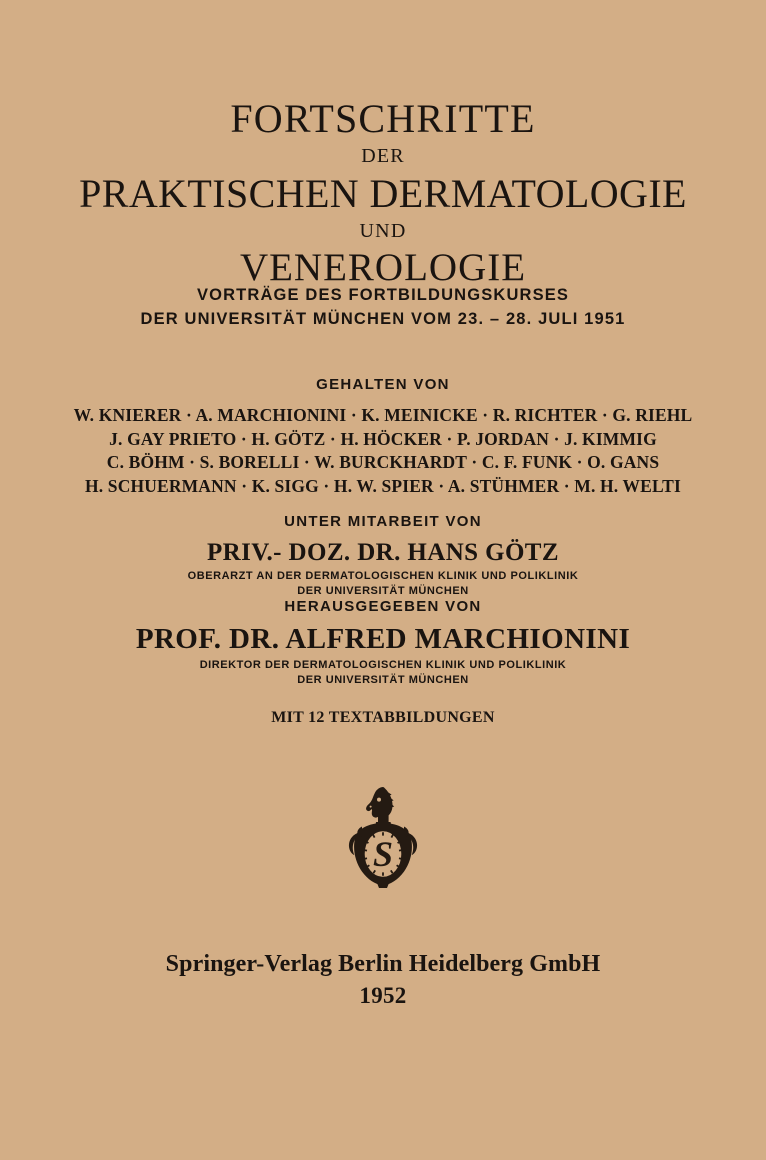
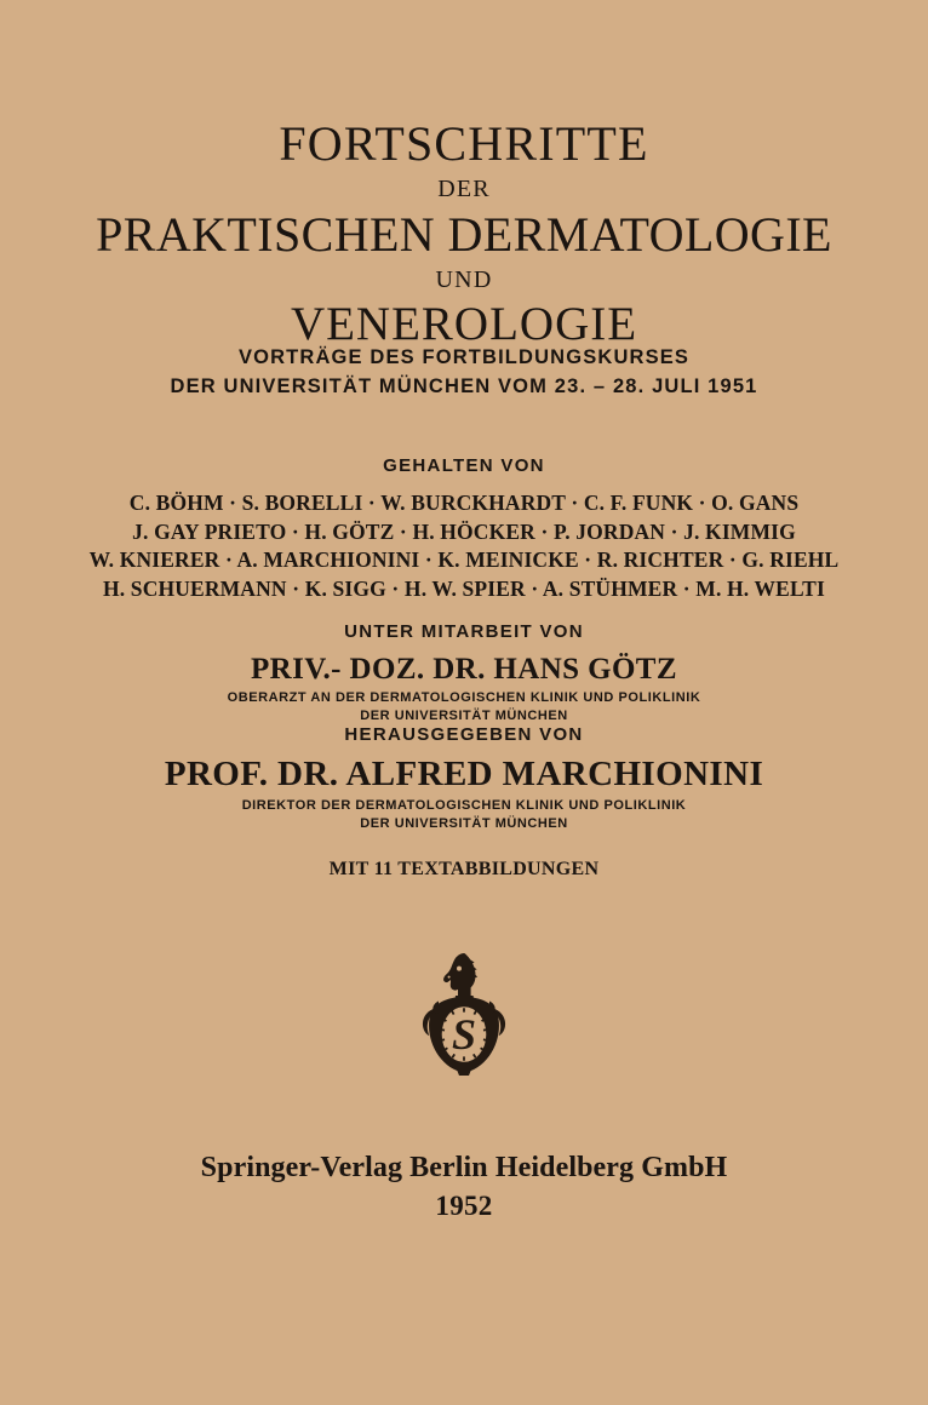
  FORTSCHRITTE
  DER
  PRAKTISCHEN DERMATOLOGIE
  UND
  VENEROLOGIE
  VORTRÄGE DES FORTBILDUNGSKURSES
  DER UNIVERSITÄT MÜNCHEN VOM 23. – 28. JULI 1951
  GEHALTEN VON
- W. KNIERER · A. MARCHIONINI · K. MEINICKE · R. RICHTER · G. RIEHL
+ C. BÖHM · S. BORELLI · W. BURCKHARDT · C. F. FUNK · O. GANS
  J. GAY PRIETO · H. GÖTZ · H. HÖCKER · P. JORDAN · J. KIMMIG
- C. BÖHM · S. BORELLI · W. BURCKHARDT · C. F. FUNK · O. GANS
+ W. KNIERER · A. MARCHIONINI · K. MEINICKE · R. RICHTER · G. RIEHL
  H. SCHUERMANN · K. SIGG · H. W. SPIER · A. STÜHMER · M. H. WELTI
  UNTER MITARBEIT VON
  PRIV.- DOZ. DR. HANS GÖTZ
  OBERARZT AN DER DERMATOLOGISCHEN KLINIK UND POLIKLINIK
  DER UNIVERSITÄT MÜNCHEN
  HERAUSGEGEBEN VON
  PROF. DR. ALFRED MARCHIONINI
  DIREKTOR DER DERMATOLOGISCHEN KLINIK UND POLIKLINIK
  DER UNIVERSITÄT MÜNCHEN
- MIT 12 TEXTABBILDUNGEN
+ MIT 11 TEXTABBILDUNGEN
  S
  Springer-Verlag Berlin Heidelberg GmbH
  1952
